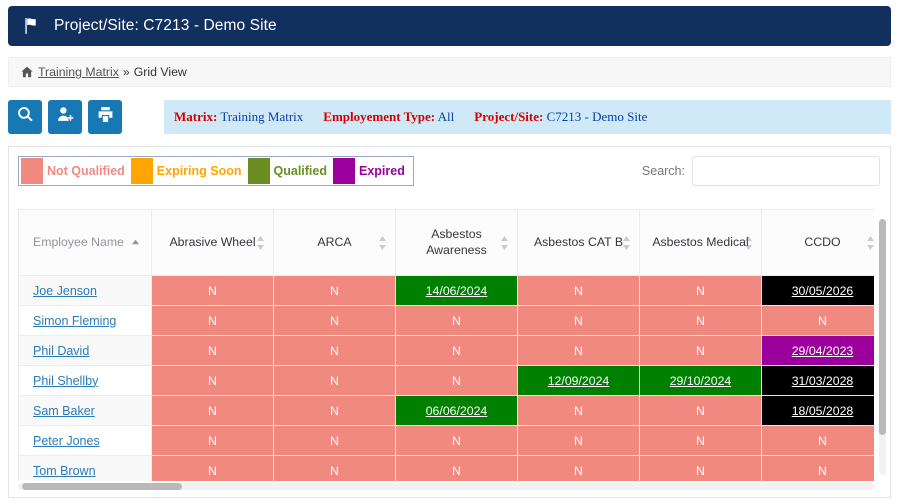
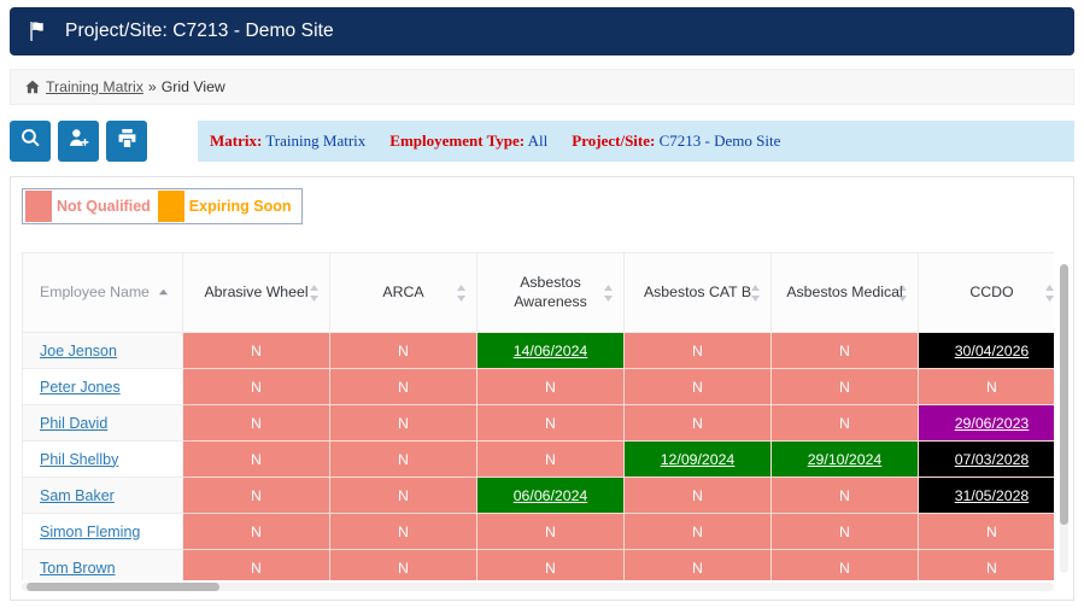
  Project/Site: C7213 - Demo Site
  Training Matrix
  »
  Grid View
  Matrix: Training Matrix
  Employement Type: All
  Project/Site: C7213 - Demo Site
  Not Qualified
  Expiring Soon
- Qualified
- Expired
- Search:
  Employee Name	Abrasive Wheel	ARCA	Asbestos Awareness	Asbestos CAT B	Asbestos Medical	CCDO
- Joe Jenson	N	N	14/06/2024	N	N	30/05/2026
+ Joe Jenson	N	N	14/06/2024	N	N	30/04/2026
- Simon Fleming	N	N	N	N	N	N
+ Peter Jones	N	N	N	N	N	N
- Phil David	N	N	N	N	N	29/04/2023
+ Phil David	N	N	N	N	N	29/06/2023
- Phil Shellby	N	N	N	12/09/2024	29/10/2024	31/03/2028
+ Phil Shellby	N	N	N	12/09/2024	29/10/2024	07/03/2028
- Sam Baker	N	N	06/06/2024	N	N	18/05/2028
+ Sam Baker	N	N	06/06/2024	N	N	31/05/2028
- Peter Jones	N	N	N	N	N	N
+ Simon Fleming	N	N	N	N	N	N
  Tom Brown	N	N	N	N	N	N
